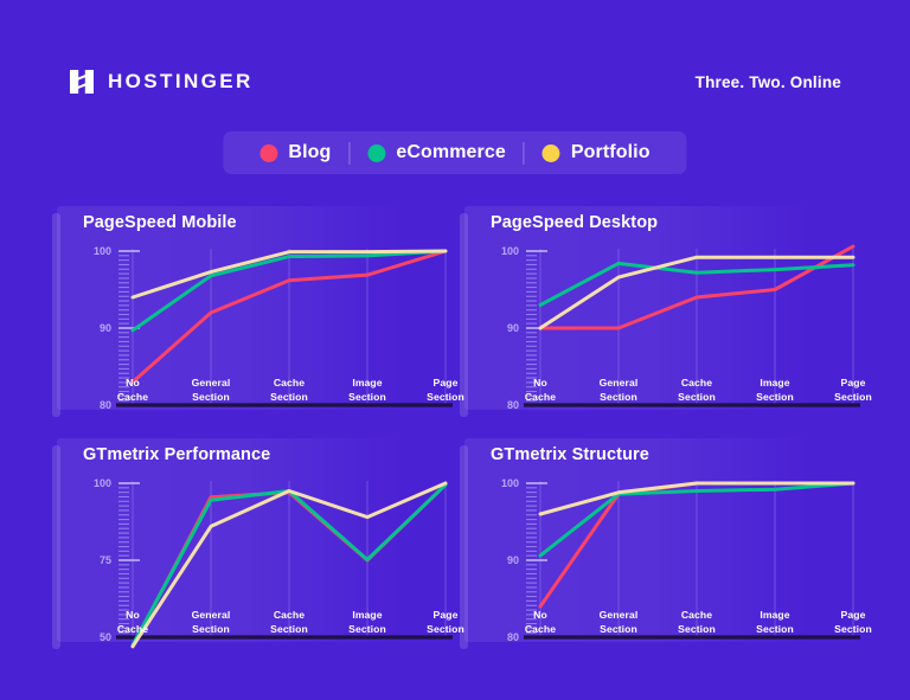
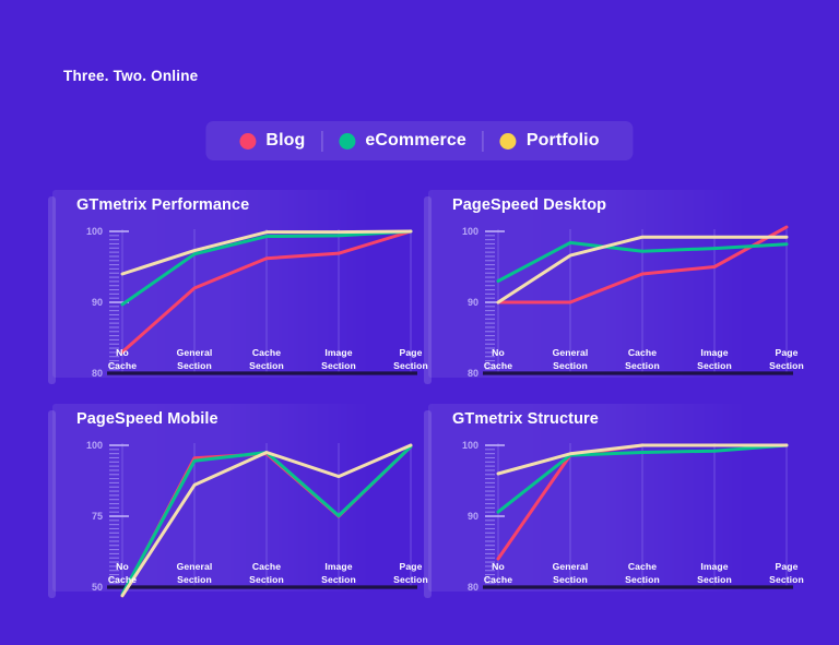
- HOSTINGER
  Three. Two. Online
  Blog
  eCommerce
  Portfolio
- PageSpeed Mobile
+ GTmetrix Performance
  80
  90
  100
  No
  Cache
  General
  Section
  Cache
  Section
  Image
  Section
  Page
  Section
  PageSpeed Desktop
  80
  90
  100
  No
  Cache
  General
  Section
  Cache
  Section
  Image
  Section
  Page
  Section
- GTmetrix Performance
+ PageSpeed Mobile
  50
  75
  100
  No
  Cache
  General
  Section
  Cache
  Section
  Image
  Section
  Page
  Section
  GTmetrix Structure
  80
  90
  100
  No
  Cache
  General
  Section
  Cache
  Section
  Image
  Section
  Page
  Section
